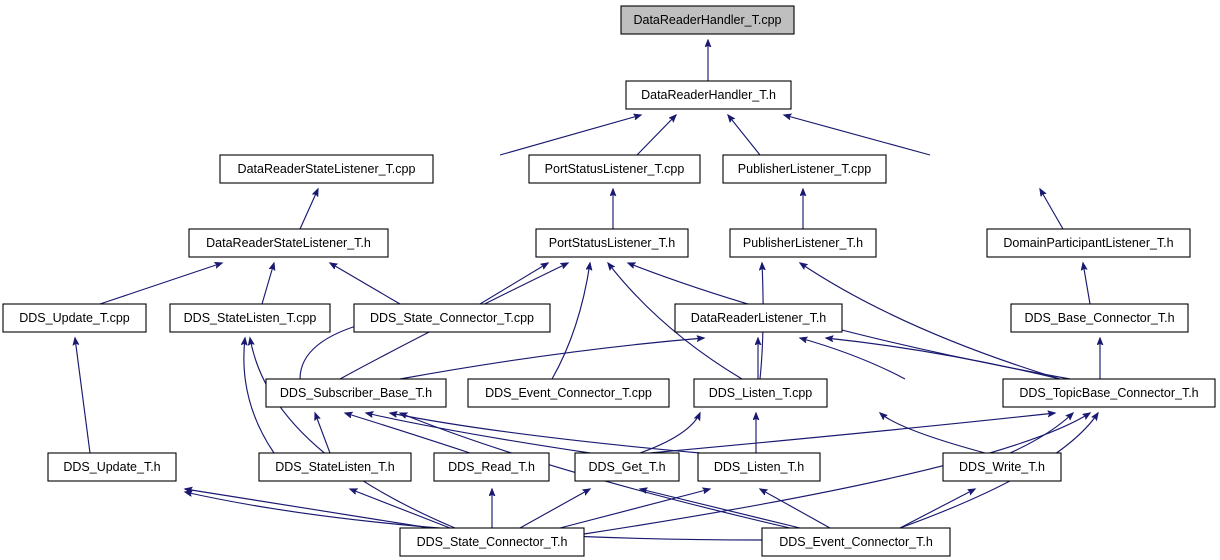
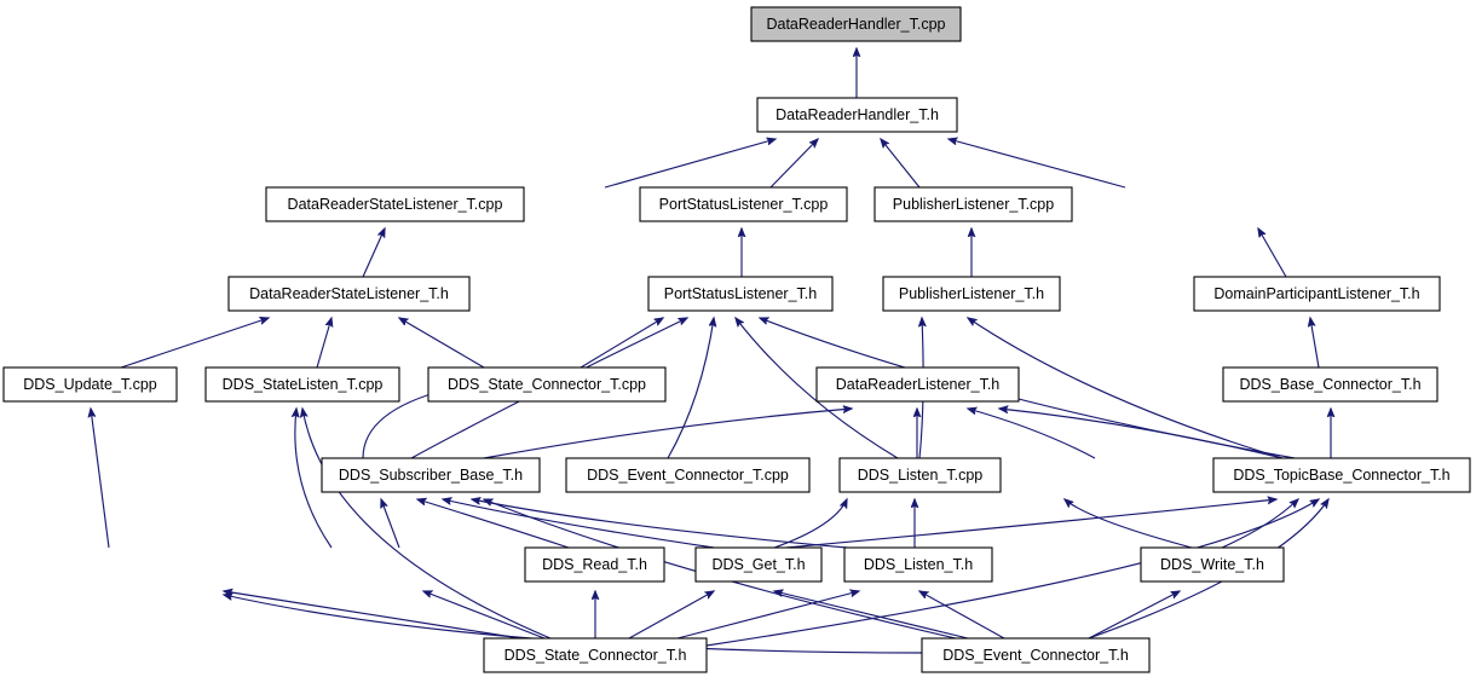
  DataReaderHandler_T.cpp
  DataReaderHandler_T.h
  DataReaderStateListener_T.cpp
  PortStatusListener_T.cpp
  PublisherListener_T.cpp
  DataReaderStateListener_T.h
  PortStatusListener_T.h
  PublisherListener_T.h
  DomainParticipantListener_T.h
  DDS_Update_T.cpp
  DDS_StateListen_T.cpp
  DDS_State_Connector_T.cpp
  DataReaderListener_T.h
  DDS_Base_Connector_T.h
  DDS_Subscriber_Base_T.h
  DDS_Event_Connector_T.cpp
  DDS_Listen_T.cpp
  DDS_TopicBase_Connector_T.h
- DDS_Update_T.h
- DDS_StateListen_T.h
  DDS_Read_T.h
  DDS_Get_T.h
  DDS_Listen_T.h
  DDS_Write_T.h
  DDS_State_Connector_T.h
  DDS_Event_Connector_T.h
